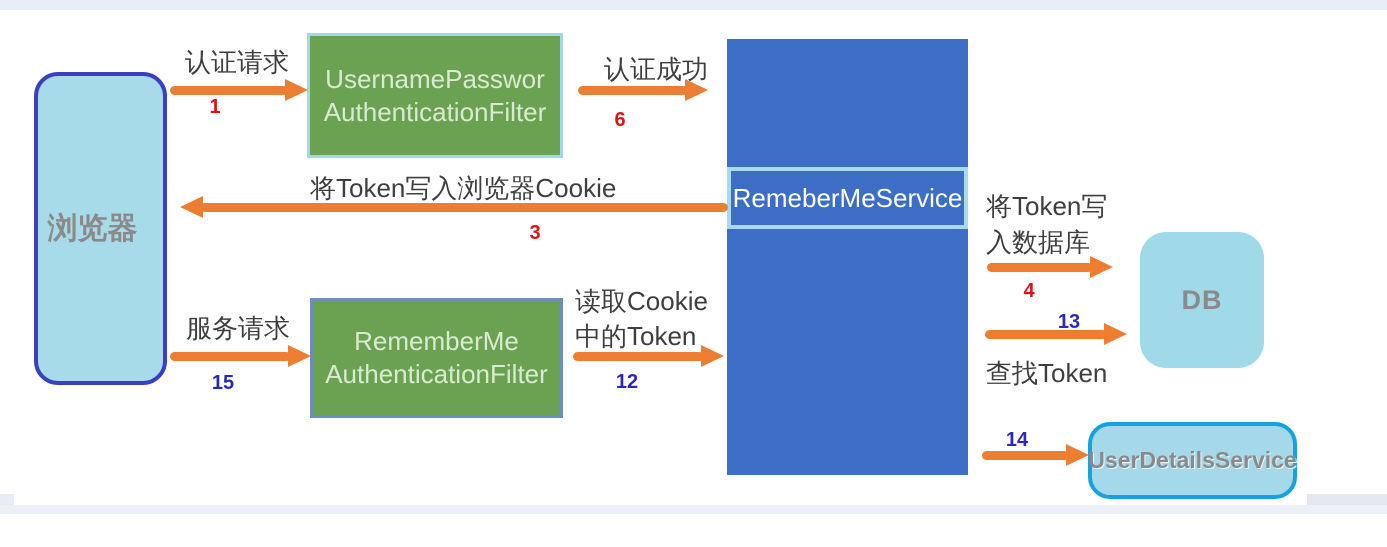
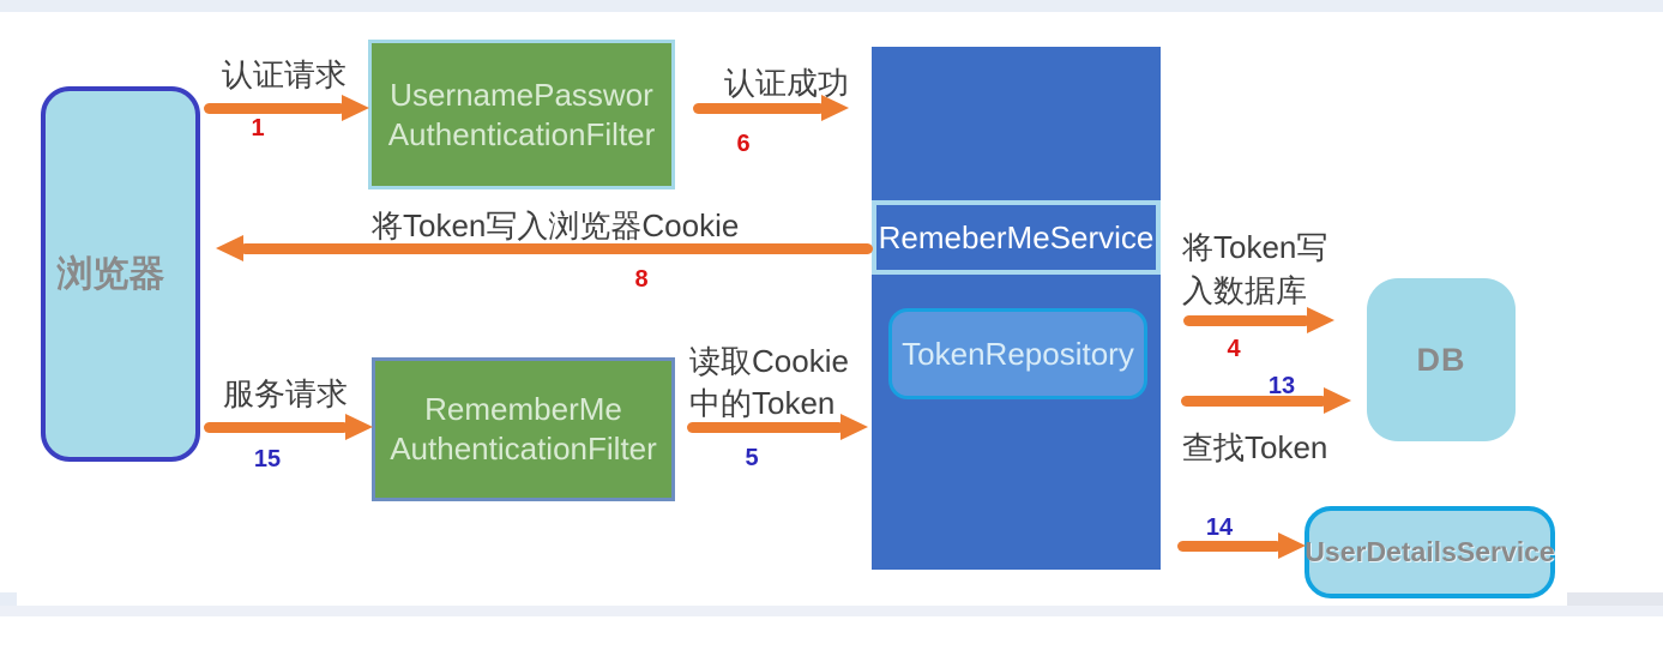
  浏览器
  UsernamePasswor
  AuthenticationFilter
  RemeberMeService
+ TokenRepository
  RememberMe
  AuthenticationFilter
  DB
  UserDetailsService
  认证请求
  认证成功
  将Token写入浏览器Cookie
  将Token写
  入数据库
  服务请求
  读取Cookie
  中的Token
  查找Token
  1
  6
- 3
+ 8
  4
  13
  15
- 12
+ 5
  14
